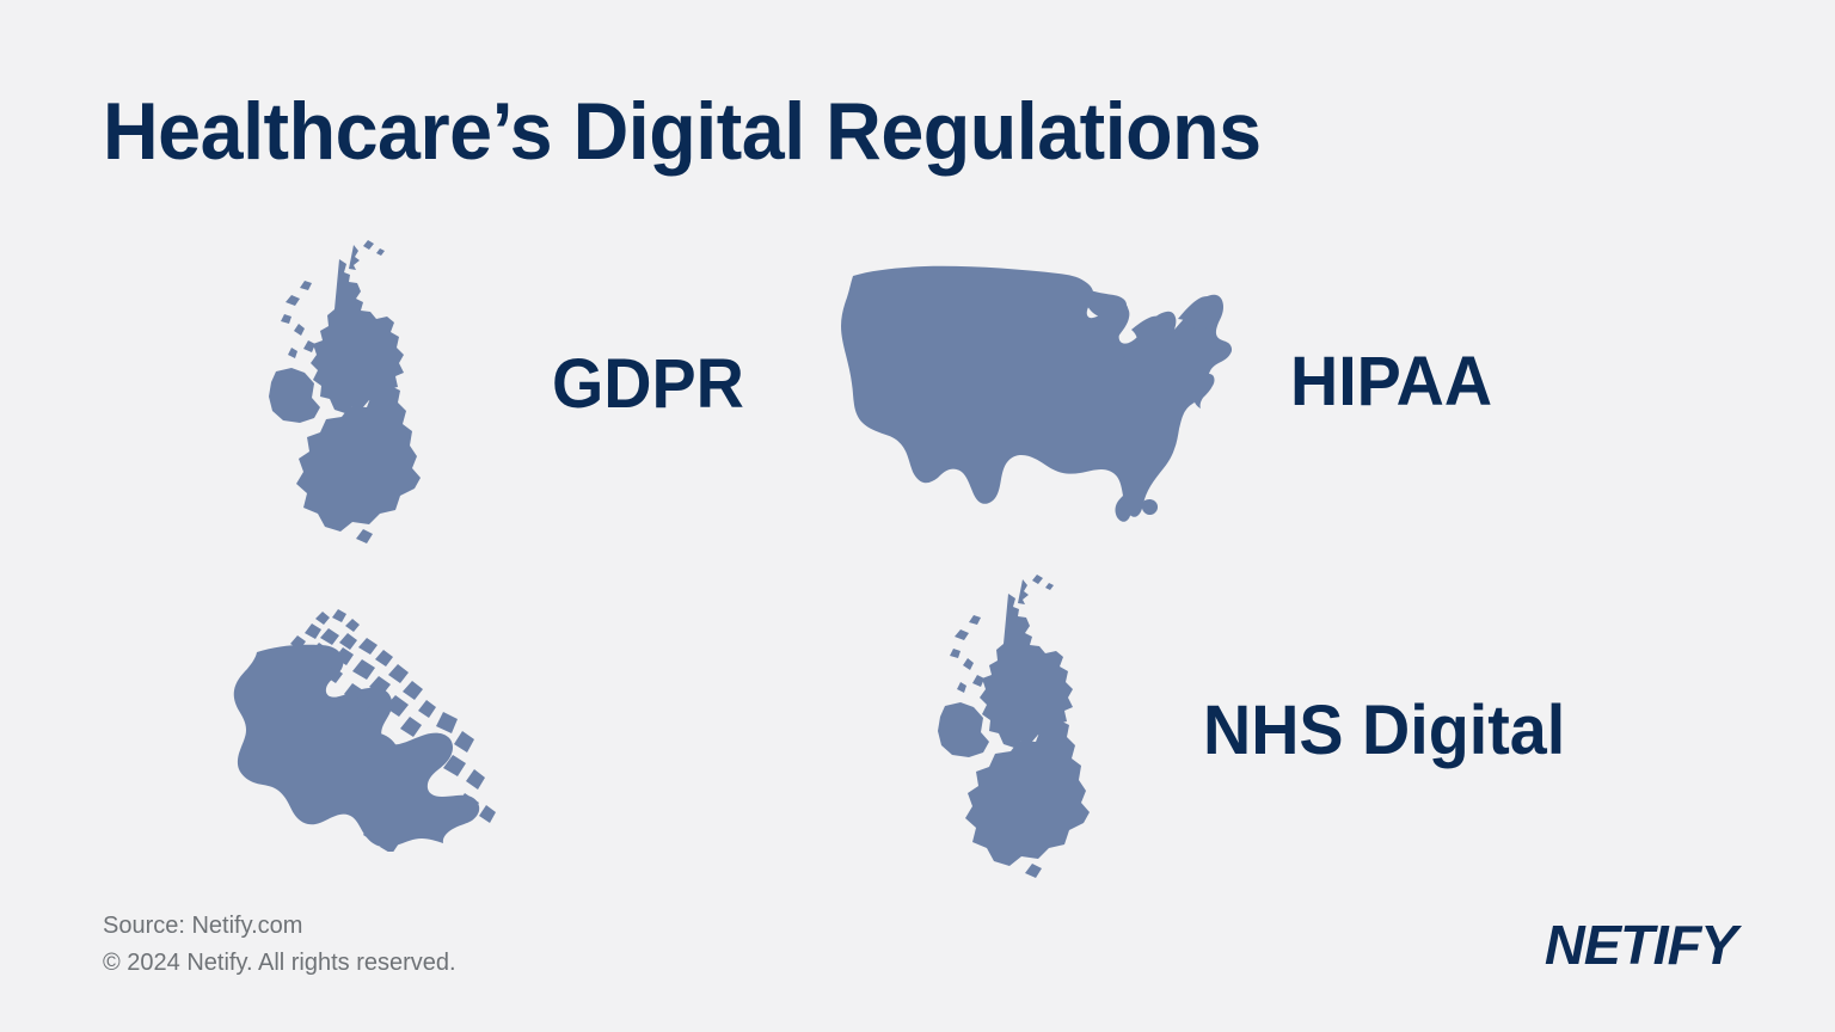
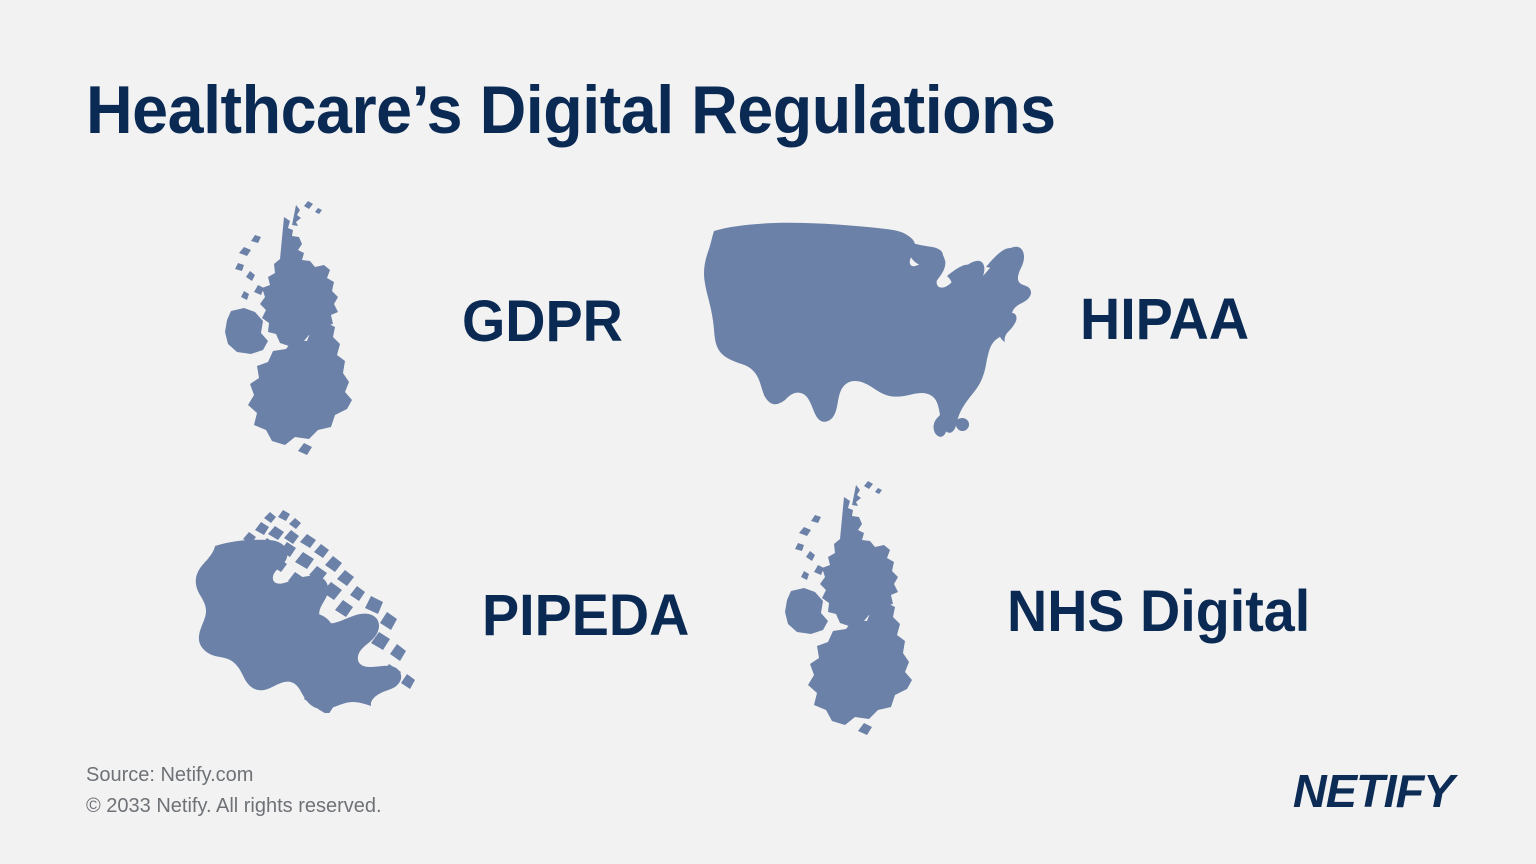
  Healthcare’s Digital Regulations
  GDPR
  HIPAA
+ PIPEDA
  NHS Digital
  Source: Netify.com
- © 2024 Netify. All rights reserved.
+ © 2033 Netify. All rights reserved.
  NETIFY
